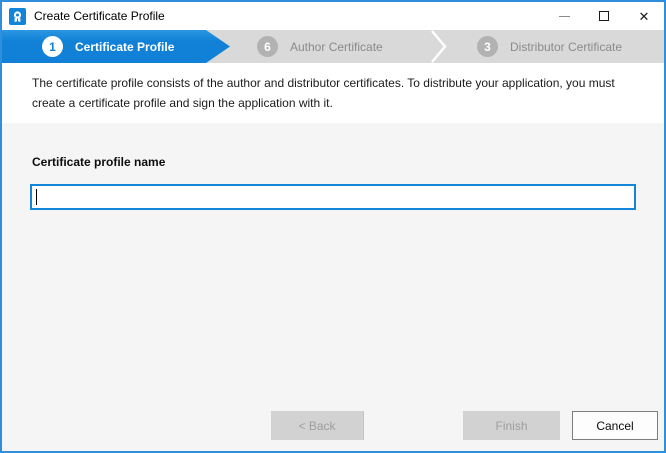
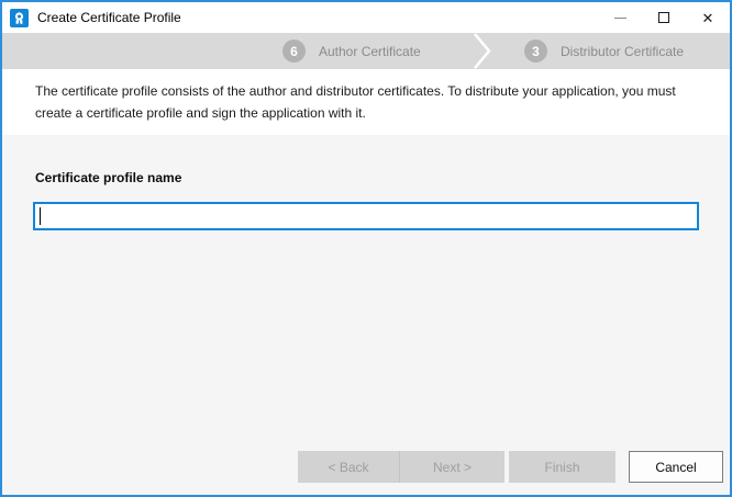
  Create Certificate Profile
  ✕
- 1
- Certificate Profile
  6
  Author Certificate
  3
  Distributor Certificate
  The certificate profile consists of the author and distributor certificates. To distribute your application, you must create a certificate profile and sign the application with it.
  Certificate profile name
  < Back
+ Next >
  Finish
  Cancel
